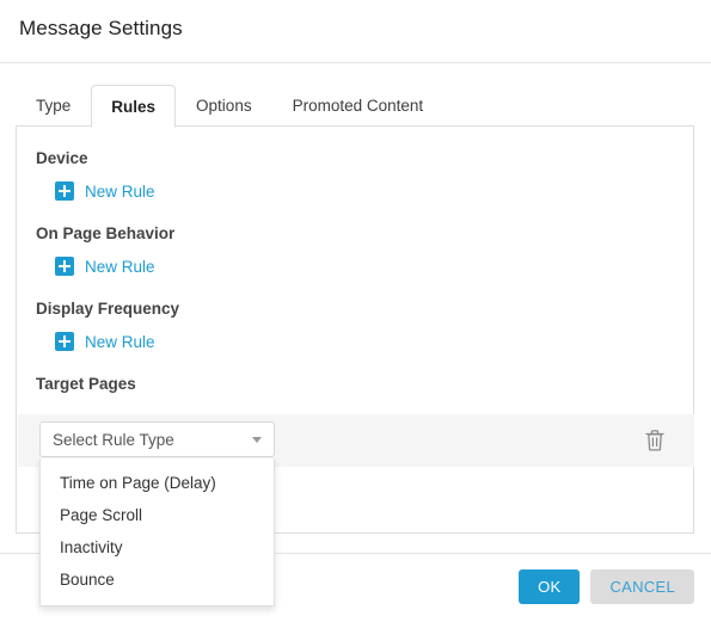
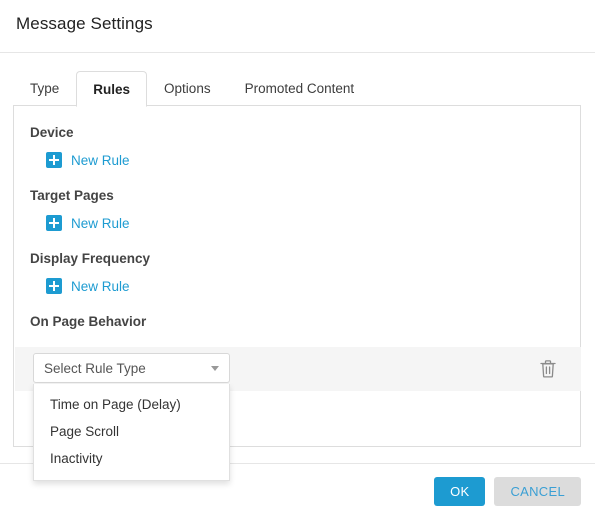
  Message Settings
  Type
  Rules
  Options
  Promoted Content
  Device
  New Rule
- On Page Behavior
+ Target Pages
  New Rule
  Display Frequency
  New Rule
- Target Pages
+ On Page Behavior
  Select Rule Type
  Time on Page (Delay)
  Page Scroll
  Inactivity
- Bounce
  OK
  CANCEL
